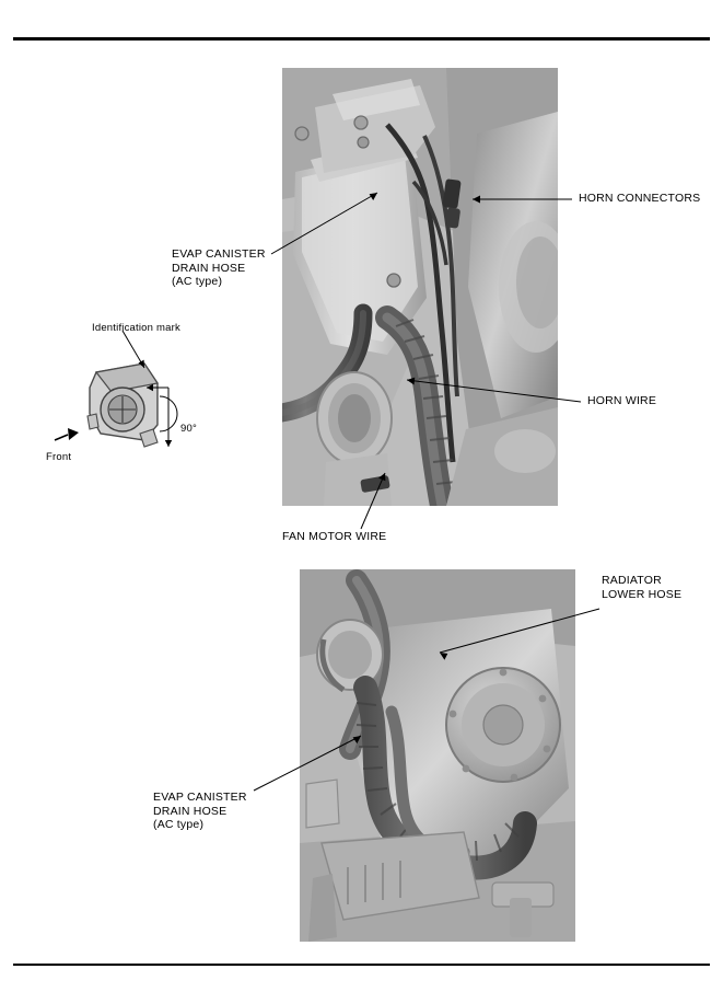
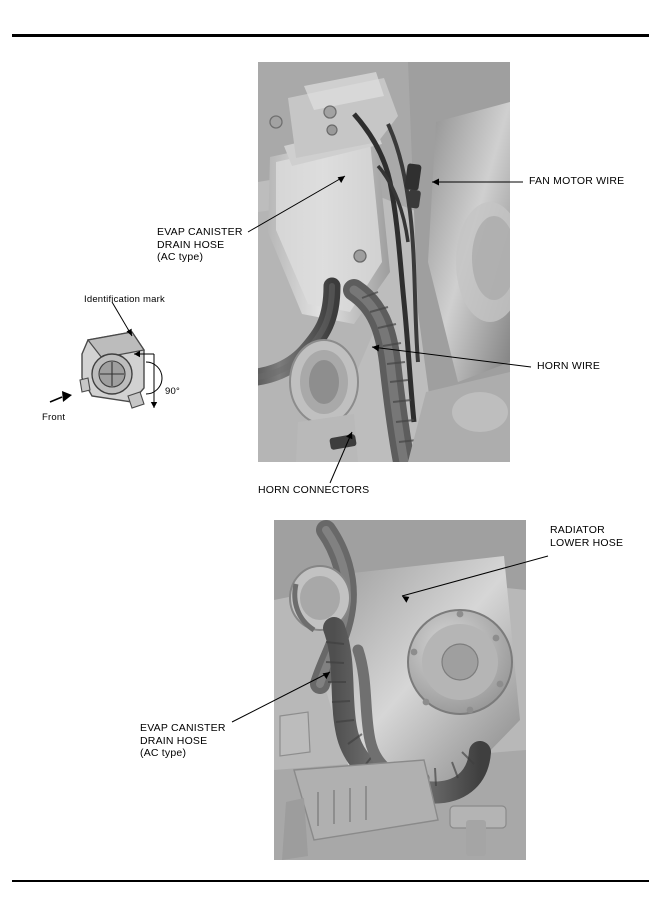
- HORN CONNECTORS
+ FAN MOTOR WIRE
  HORN WIRE
  EVAP CANISTER
  DRAIN HOSE
  (AC type)
- FAN MOTOR WIRE
+ HORN CONNECTORS
  Identification mark
  90°
  Front
  RADIATOR
  LOWER HOSE
  EVAP CANISTER
  DRAIN HOSE
  (AC type)
